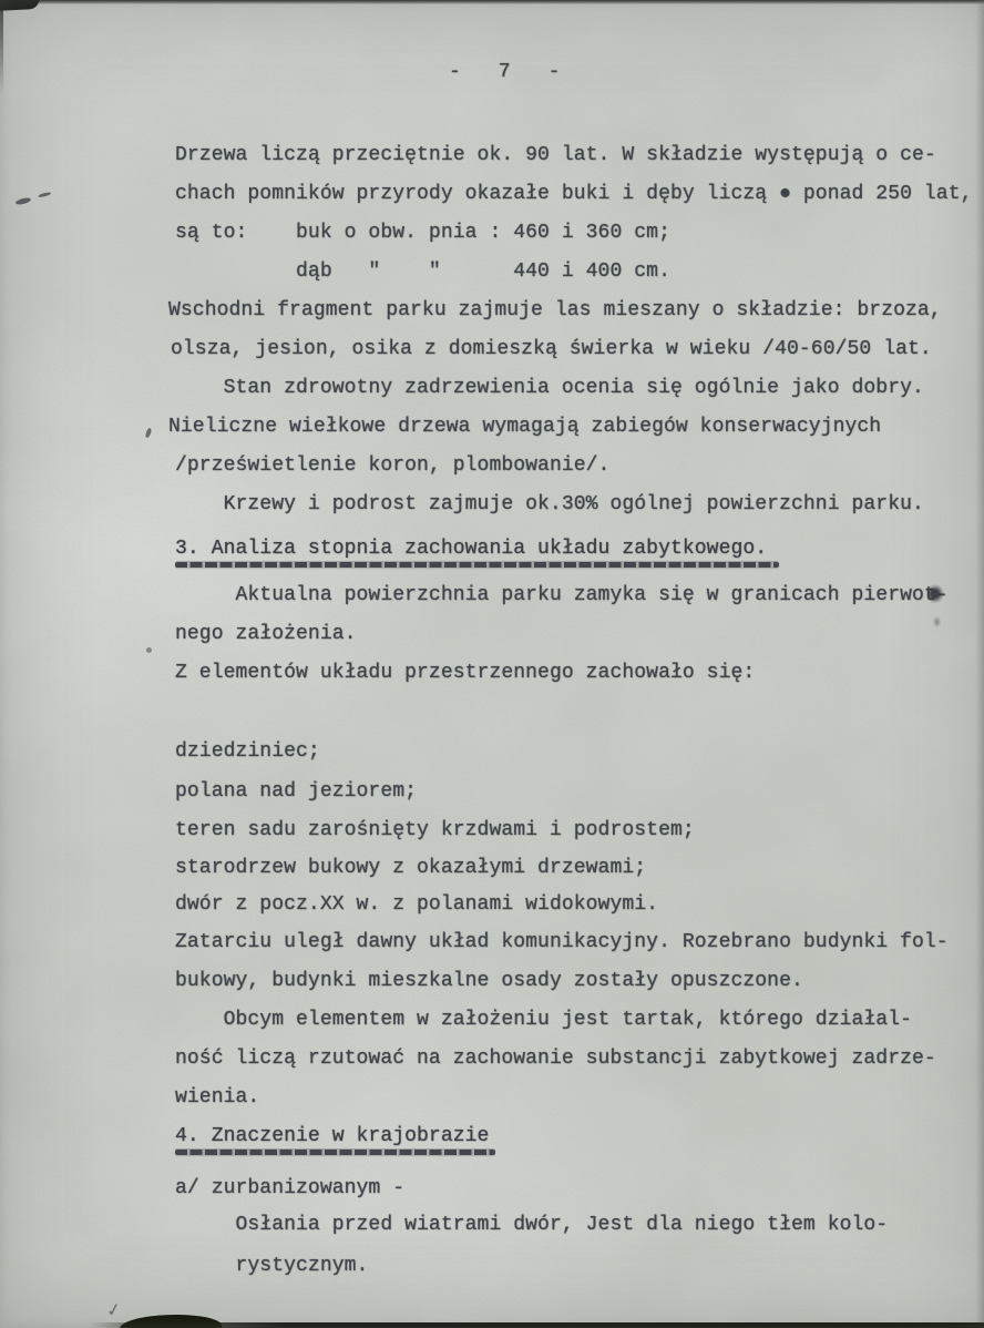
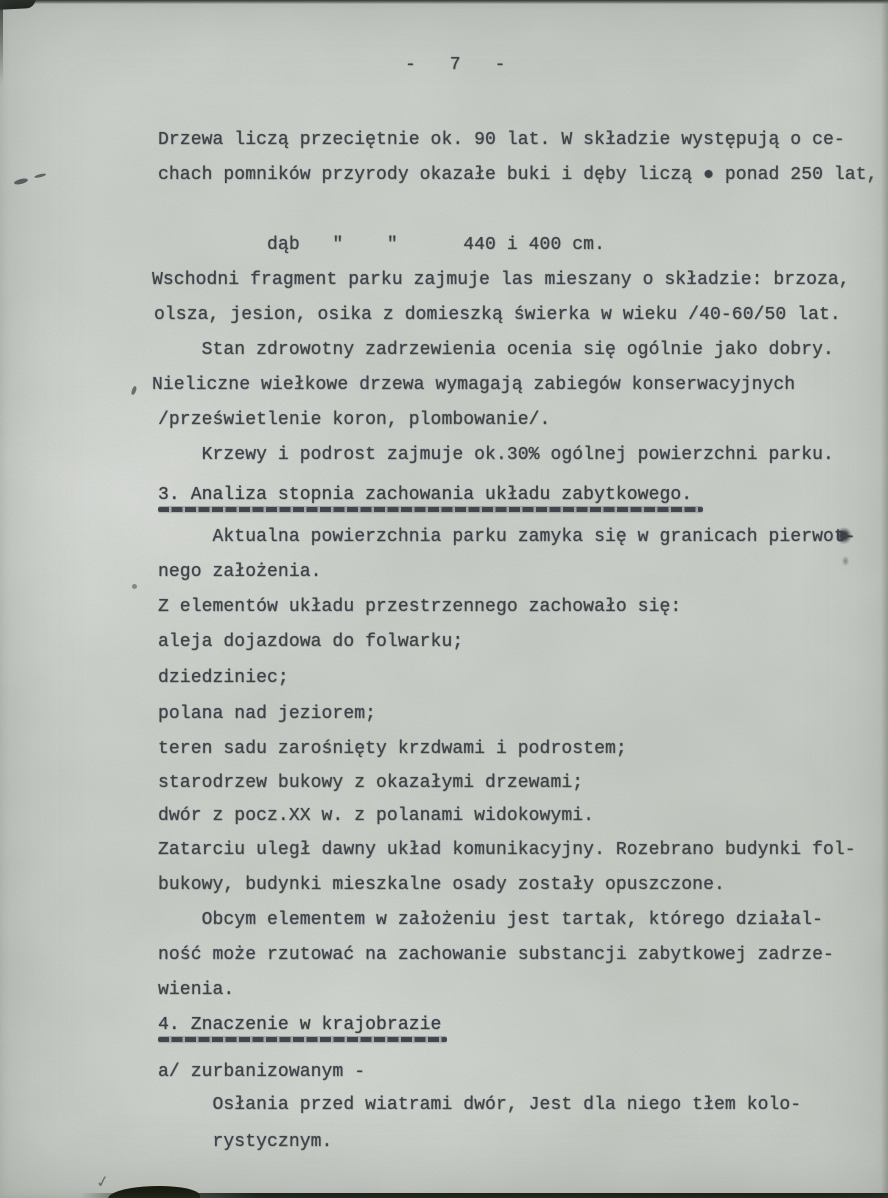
  - 7 -
  Drzewa liczą przeciętnie ok. 90 lat. W składzie występują o ce-
  chach pomników przyrody okazałe buki i dęby liczą ● ponad 250 lat,
- są to: buk o obw. pnia : 460 i 360 cm;
  dąb " " 440 i 400 cm.
  Wschodni fragment parku zajmuje las mieszany o składzie: brzoza,
  olsza, jesion, osika z domieszką świerka w wieku /40-60/50 lat.
  Stan zdrowotny zadrzewienia ocenia się ogólnie jako dobry.
  Nieliczne wiełkowe drzewa wymagają zabiegów konserwacyjnych
  /prześwietlenie koron, plombowanie/.
  Krzewy i podrost zajmuje ok.30% ogólnej powierzchni parku.
  3. Analiza stopnia zachowania układu zabytkowego.
  Aktualna powierzchnia parku zamyka się w granicach pierwo
  nego założenia.
  Z elementów układu przestrzennego zachowało się:
+ aleja dojazdowa do folwarku;
  dziedziniec;
  polana nad jeziorem;
  teren sadu zarośnięty krzdwami i podrostem;
  starodrzew bukowy z okazałymi drzewami;
  dwór z pocz.XX w. z polanami widokowymi.
  Zatarciu uległ dawny układ komunikacyjny. Rozebrano budynki fol-
  bukowy, budynki mieszkalne osady zostały opuszczone.
  Obcym elementem w założeniu jest tartak, którego działal-
- ność liczą rzutować na zachowanie substancji zabytkowej zadrze-
+ ność może rzutować na zachowanie substancji zabytkowej zadrze-
  wienia.
  4. Znaczenie w krajobrazie
  a/ zurbanizowanym -
  Osłania przed wiatrami dwór, Jest dla niego tłem kolo-
  rystycznym.
